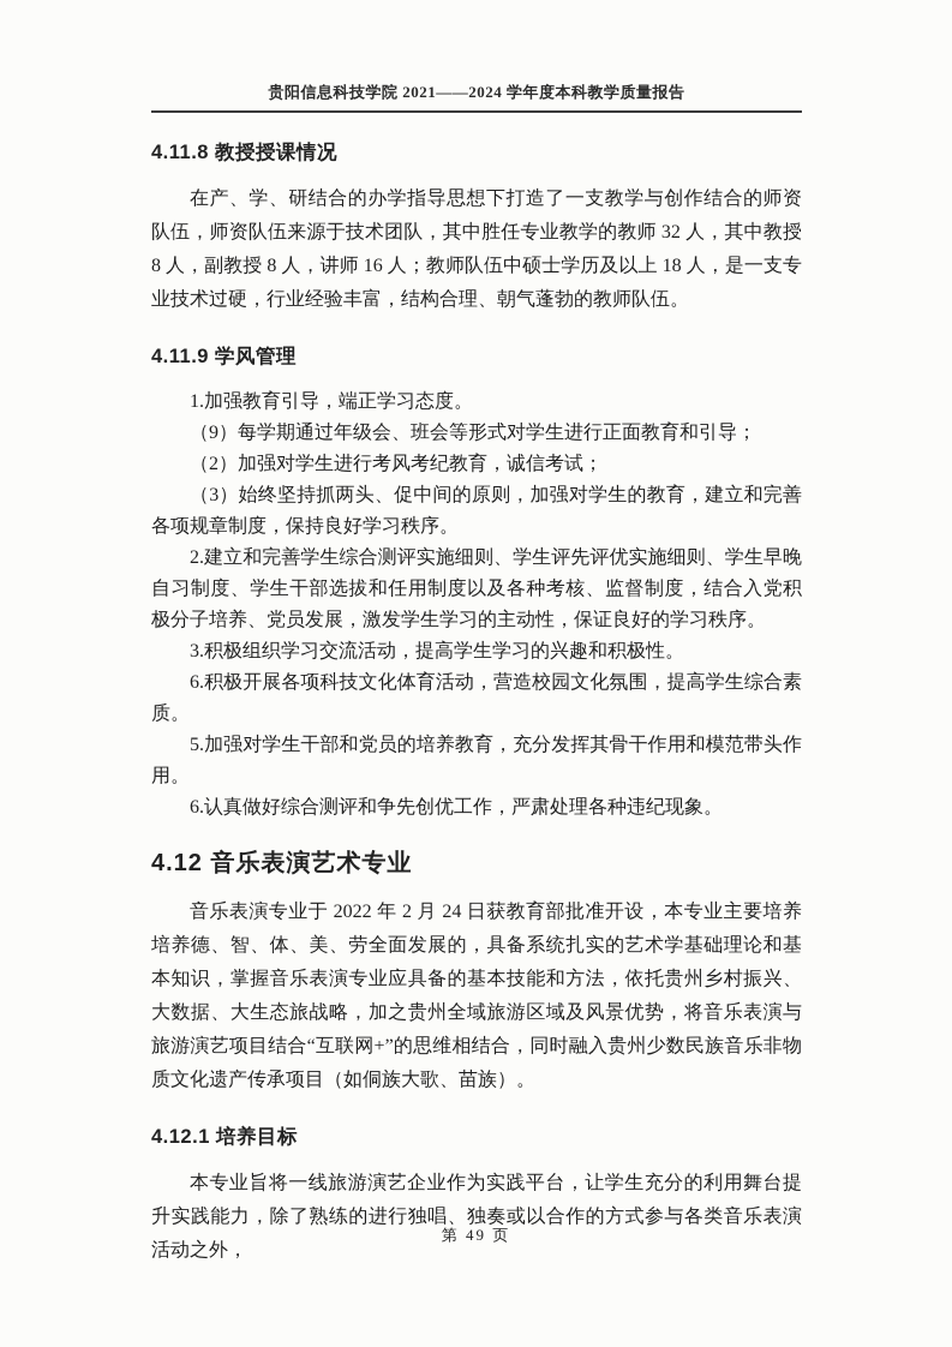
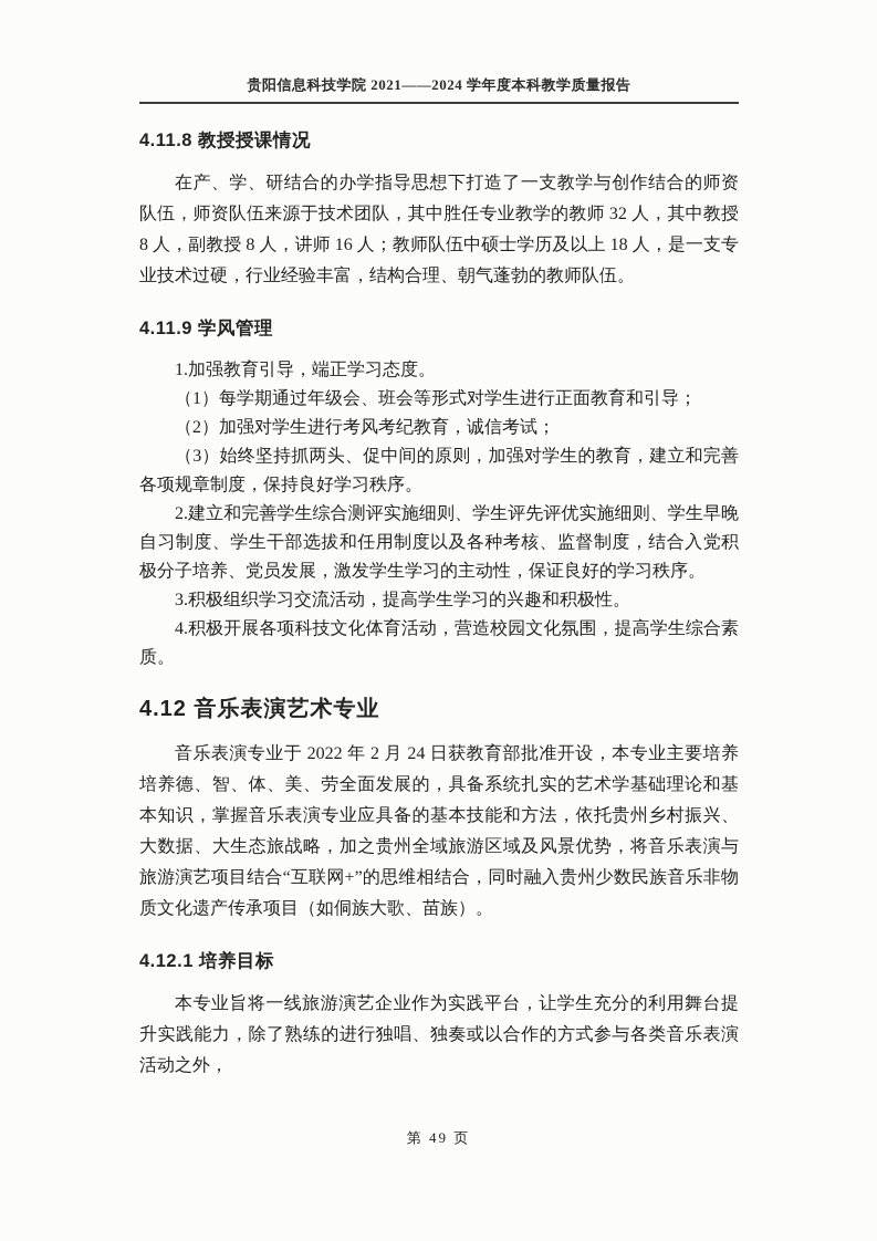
  贵阳信息科技学院 2021——2024 学年度本科教学质量报告
  4.11.8 教授授课情况
  在产、学、研结合的办学指导思想下打造了一支教学与创作结合的师资队伍，师资队伍来源于技术团队，其中胜任专业教学的教师 32 人，其中教授 8 人，副教授 8 人，讲师 16 人；教师队伍中硕士学历及以上 18 人，是一支专业技术过硬，行业经验丰富，结构合理、朝气蓬勃的教师队伍。
  4.11.9 学风管理
  1.加强教育引导，端正学习态度。
- （9）每学期通过年级会、班会等形式对学生进行正面教育和引导；
+ （1）每学期通过年级会、班会等形式对学生进行正面教育和引导；
  （2）加强对学生进行考风考纪教育，诚信考试；
  （3）始终坚持抓两头、促中间的原则，加强对学生的教育，建立和完善各项规章制度，保持良好学习秩序。
  2.建立和完善学生综合测评实施细则、学生评先评优实施细则、学生早晚自习制度、学生干部选拔和任用制度以及各种考核、监督制度，结合入党积极分子培养、党员发展，激发学生学习的主动性，保证良好的学习秩序。
  3.积极组织学习交流活动，提高学生学习的兴趣和积极性。
- 6.积极开展各项科技文化体育活动，营造校园文化氛围，提高学生综合素质。
+ 4.积极开展各项科技文化体育活动，营造校园文化氛围，提高学生综合素质。
- 5.加强对学生干部和党员的培养教育，充分发挥其骨干作用和模范带头作用。
- 6.认真做好综合测评和争先创优工作，严肃处理各种违纪现象。
  4.12 音乐表演艺术专业
  音乐表演专业于 2022 年 2 月 24 日获教育部批准开设，本专业主要培养培养德、智、体、美、劳全面发展的，具备系统扎实的艺术学基础理论和基本知识，掌握音乐表演专业应具备的基本技能和方法，依托贵州乡村振兴、大数据、大生态旅战略，加之贵州全域旅游区域及风景优势，将音乐表演与旅游演艺项目结合“互联网+”的思维相结合，同时融入贵州少数民族音乐非物质文化遗产传承项目（如侗族大歌、苗族）。
  4.12.1 培养目标
  本专业旨将一线旅游演艺企业作为实践平台，让学生充分的利用舞台提升实践能力，除了熟练的进行独唱、独奏或以合作的方式参与各类音乐表演活动之外，
  第 49 页
